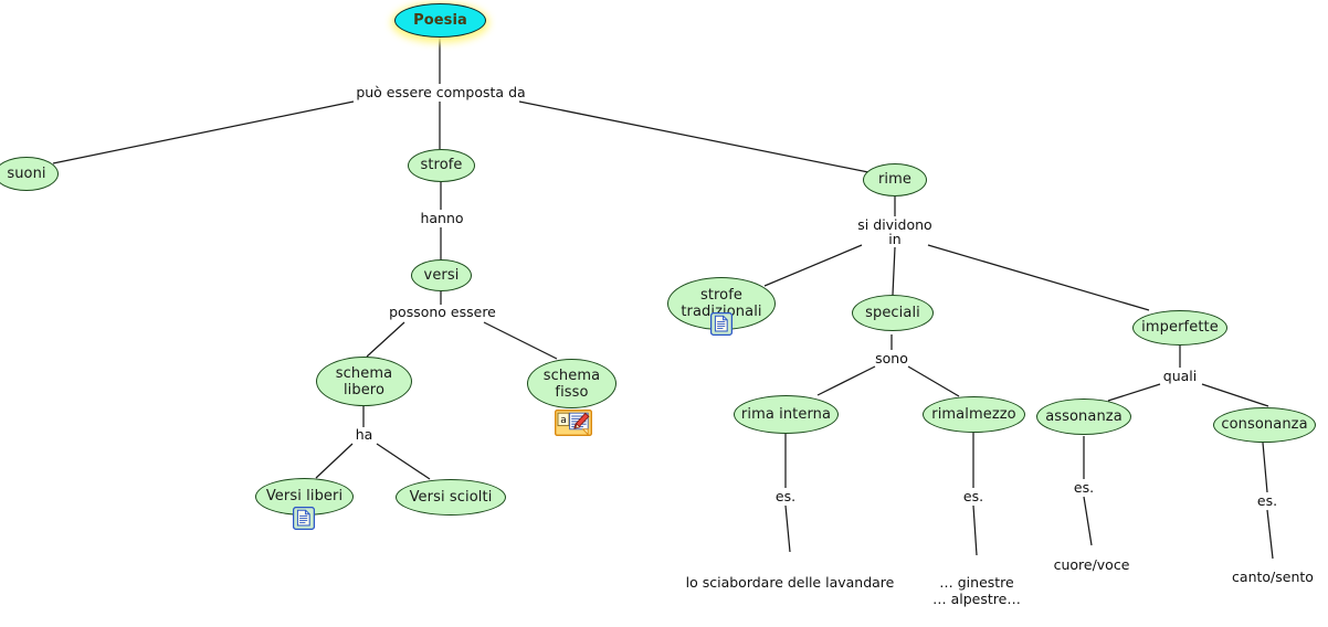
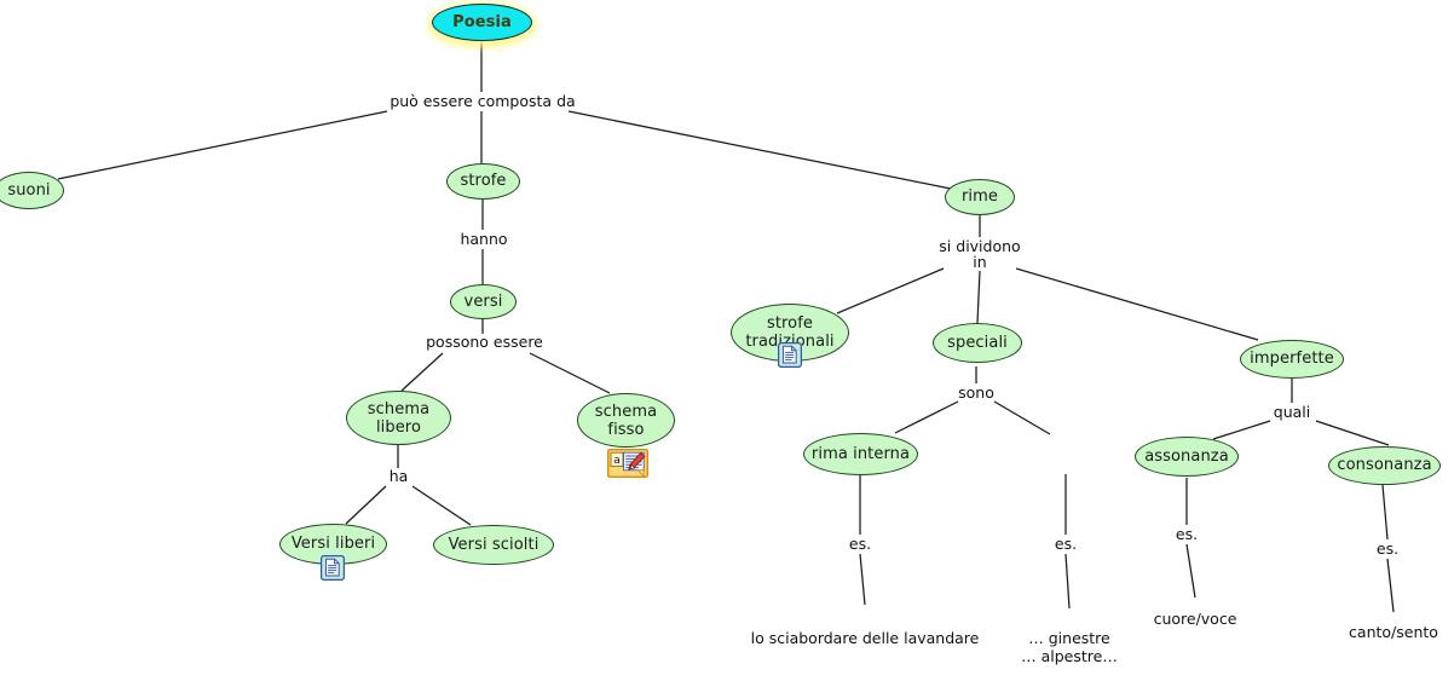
  Poesia
  suoni
  strofe
  rime
  versi
  schema
  libero
  schema
  fisso
  Versi liberi
  Versi sciolti
  strofe
  tradizionali
  speciali
  imperfette
  rima interna
- rimalmezzo
  assonanza
  consonanza
  a
  può essere composta da
  hanno
  possono essere
  ha
  si dividono
  in
  sono
  quali
  es.
  es.
  es.
  es.
  lo sciabordare delle lavandare
  … ginestre
  … alpestre…
  cuore/voce
  canto/sento
